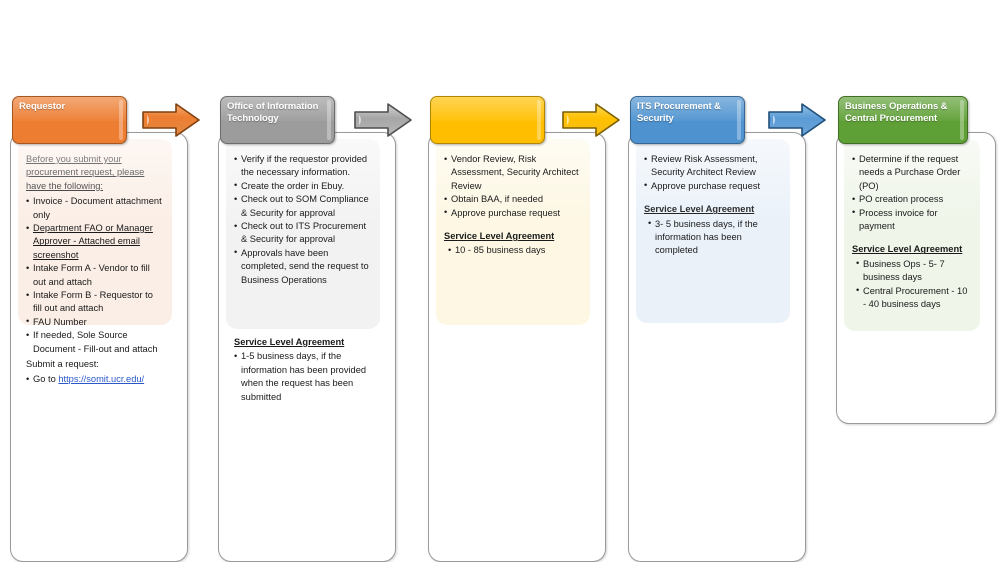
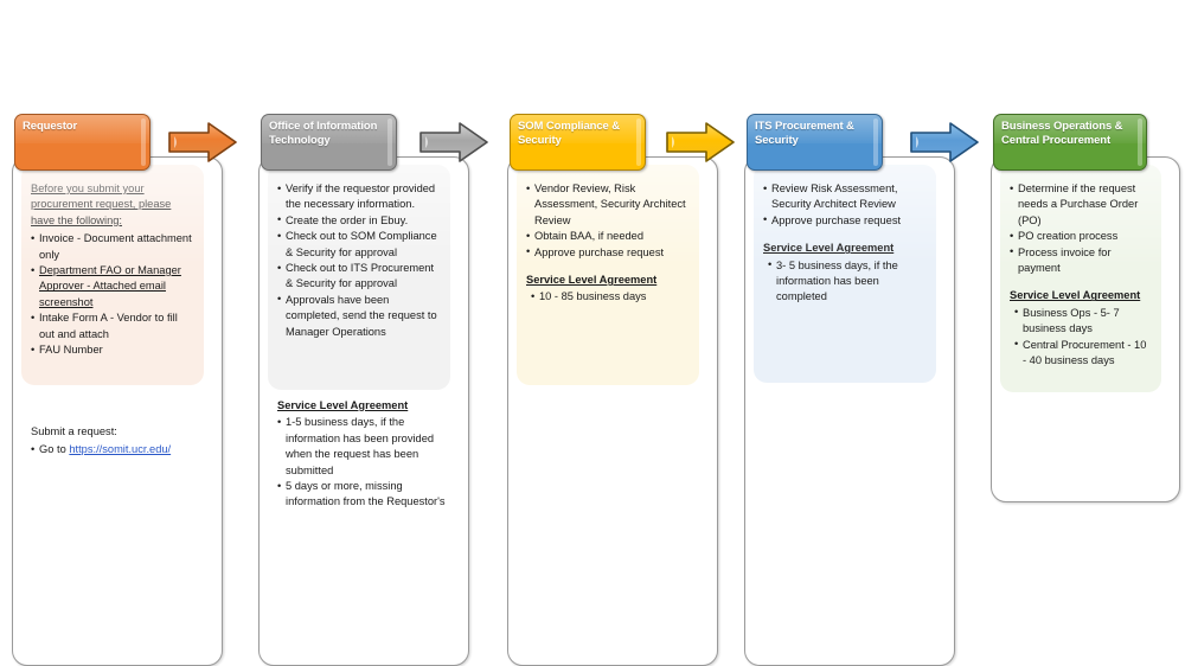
  Requestor
  Invoice - Document attachment only
  Department FAO or Manager Approver - Attached email screenshot
  Intake Form A - Vendor to fill out and attach
- Intake Form B - Requestor to fill out and attach
  FAU Number
- If needed, Sole Source Document - Fill-out and attach
  Submit a request:
  Go to https://somit.ucr.edu/
  Office of Information Technology
  Verify if the requestor provided the necessary information.
  Create the order in Ebuy.
  Check out to SOM Compliance & Security for approval
  Check out to ITS Procurement & Security for approval
- Approvals have been completed, send the request to Business Operations
+ Approvals have been completed, send the request to Manager Operations
  Service Level Agreement
  1-5 business days, if the information has been provided when the request has been submitted
+ 5 days or more, missing information from the Requestor's
+ SOM Compliance & Security
  Vendor Review, Risk Assessment, Security Architect Review
  Obtain BAA, if needed
  Approve purchase request
  Service Level Agreement
  10 - 85 business days
  ITS Procurement & Security
  Review Risk Assessment, Security Architect Review
  Approve purchase request
  3- 5 business days, if the information has been completed
  Business Operations & Central Procurement
  Determine if the request needs a Purchase Order (PO)
  PO creation process
  Process invoice for payment
  Service Level Agreement
  Business Ops - 5- 7 business days
  Central Procurement - 10 - 40 business days
